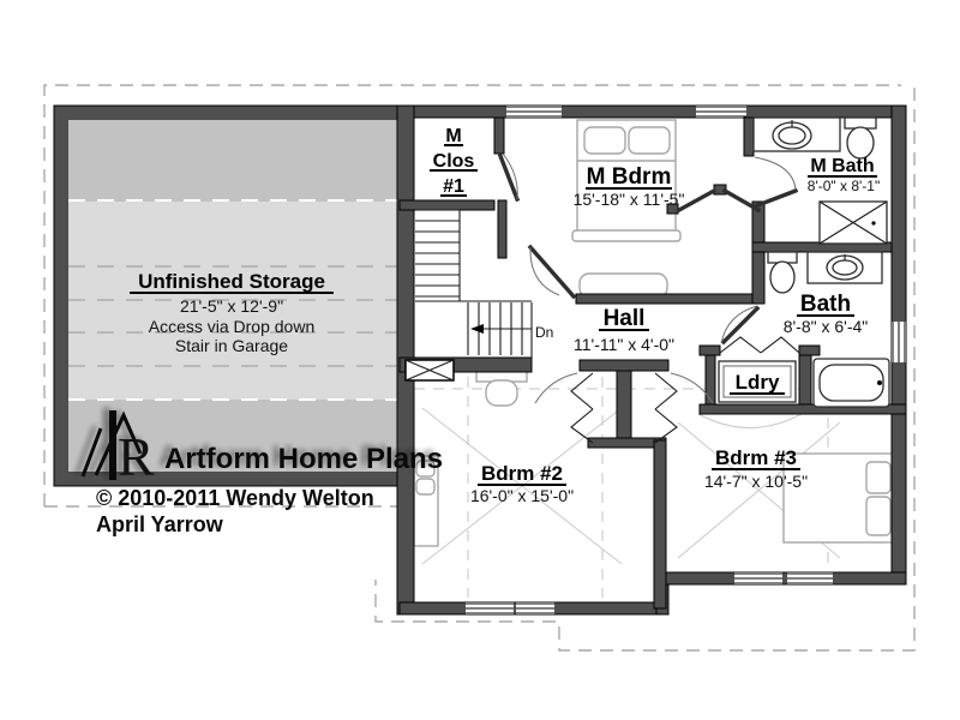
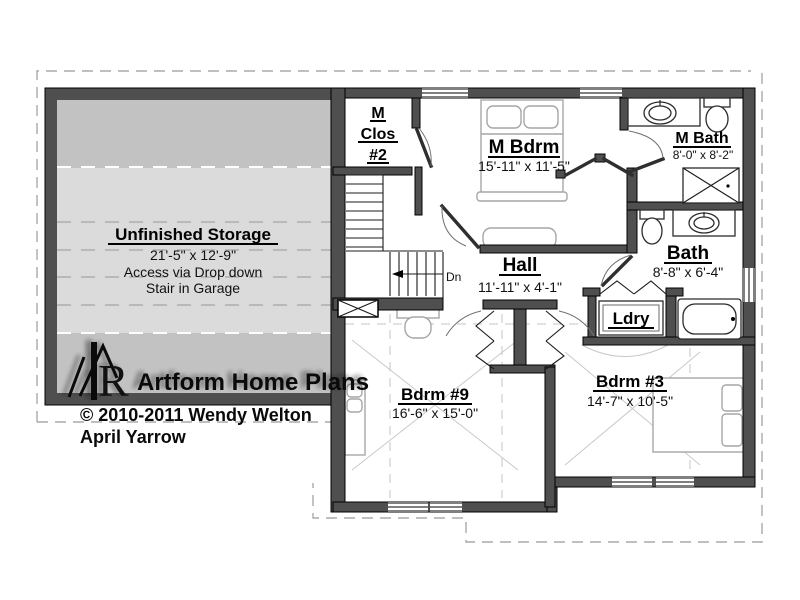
  Dn
  Unfinished Storage
  21'-5" x 12'-9"
  Access via Drop down
  Stair in Garage
  M
  Clos
- #1
+ #2
  M Bdrm
- 15'-18" x 11'-5"
+ 15'-11" x 11'-5"
  M Bath
- 8'-0" x 8'-1"
+ 8'-0" x 8'-2"
  Hall
- 11'-11" x 4'-0"
+ 11'-11" x 4'-1"
  Bath
  8'-8" x 6'-4"
  Ldry
- Bdrm #2
+ Bdrm #9
- 16'-0" x 15'-0"
+ 16'-6" x 15'-0"
  Bdrm #3
  14'-7" x 10'-5"
  © 2010-2011 Wendy Welton
  April Yarrow
